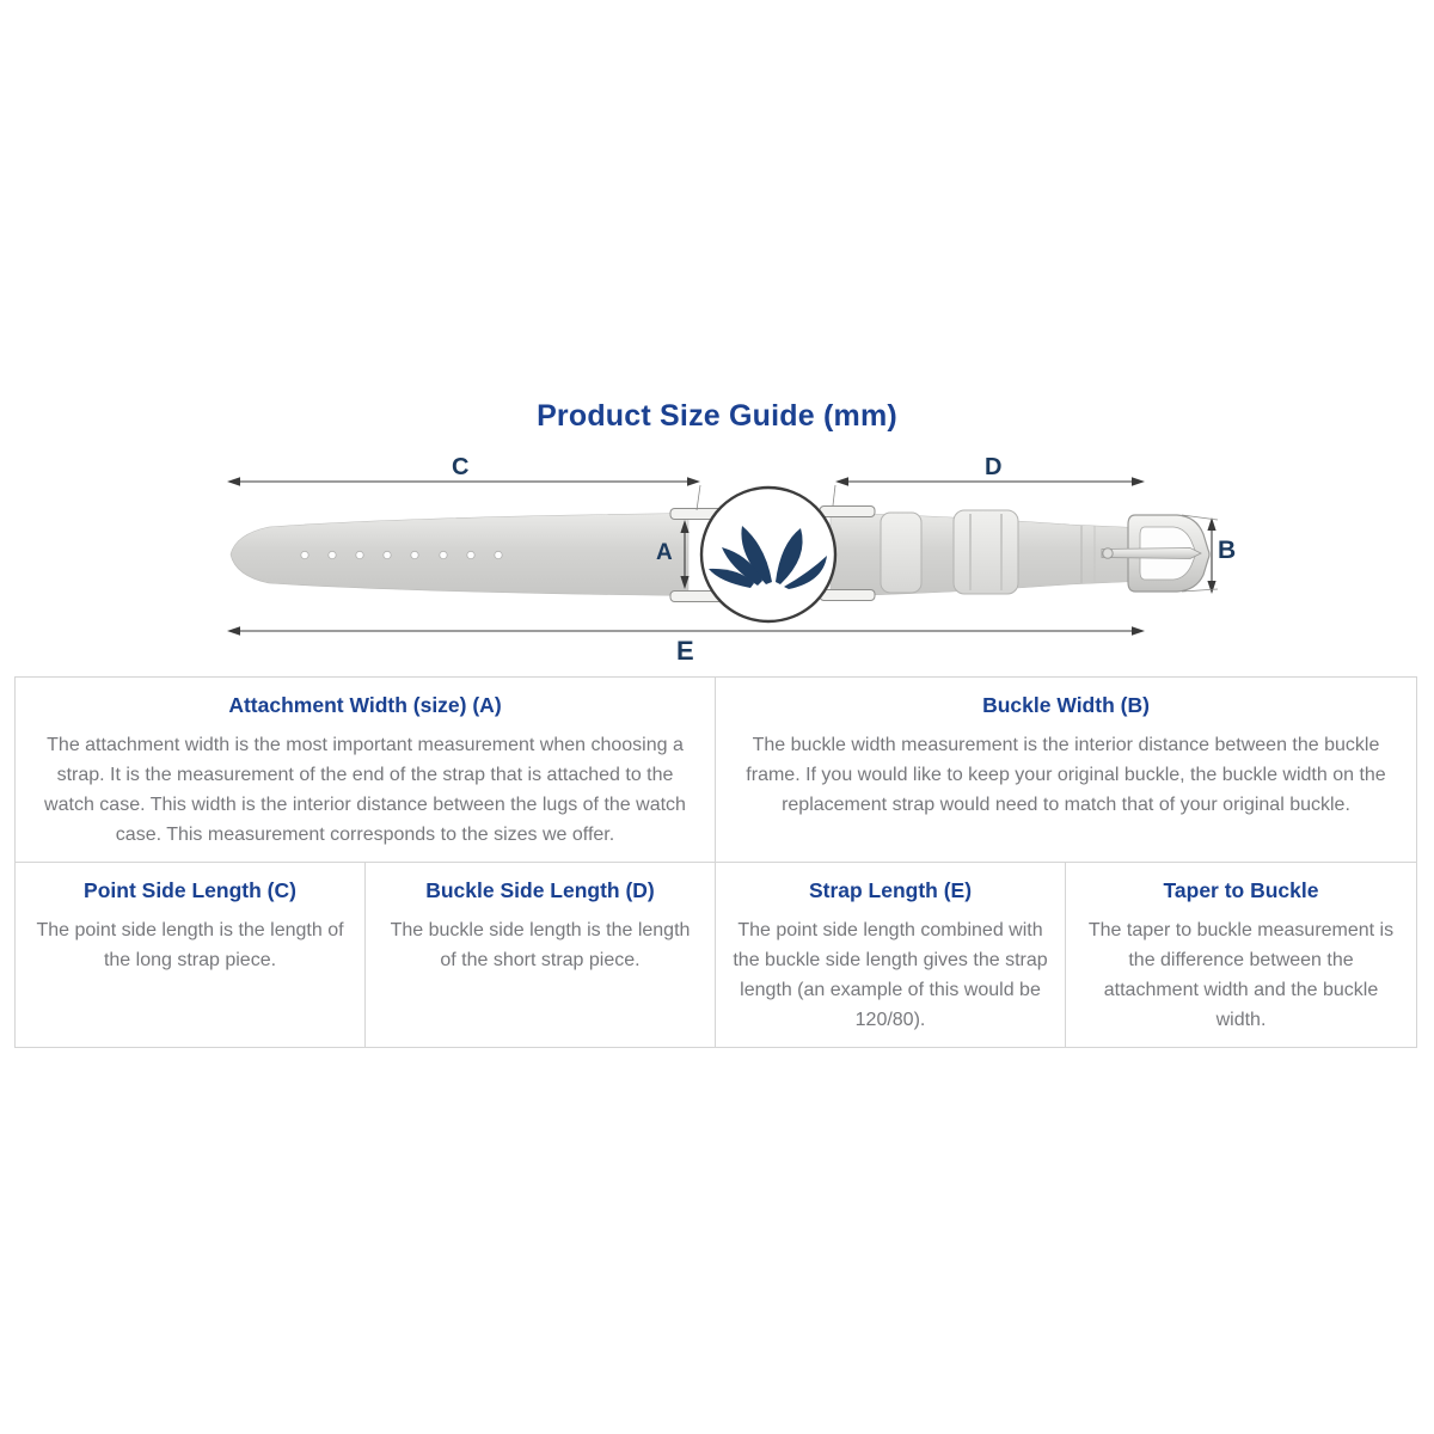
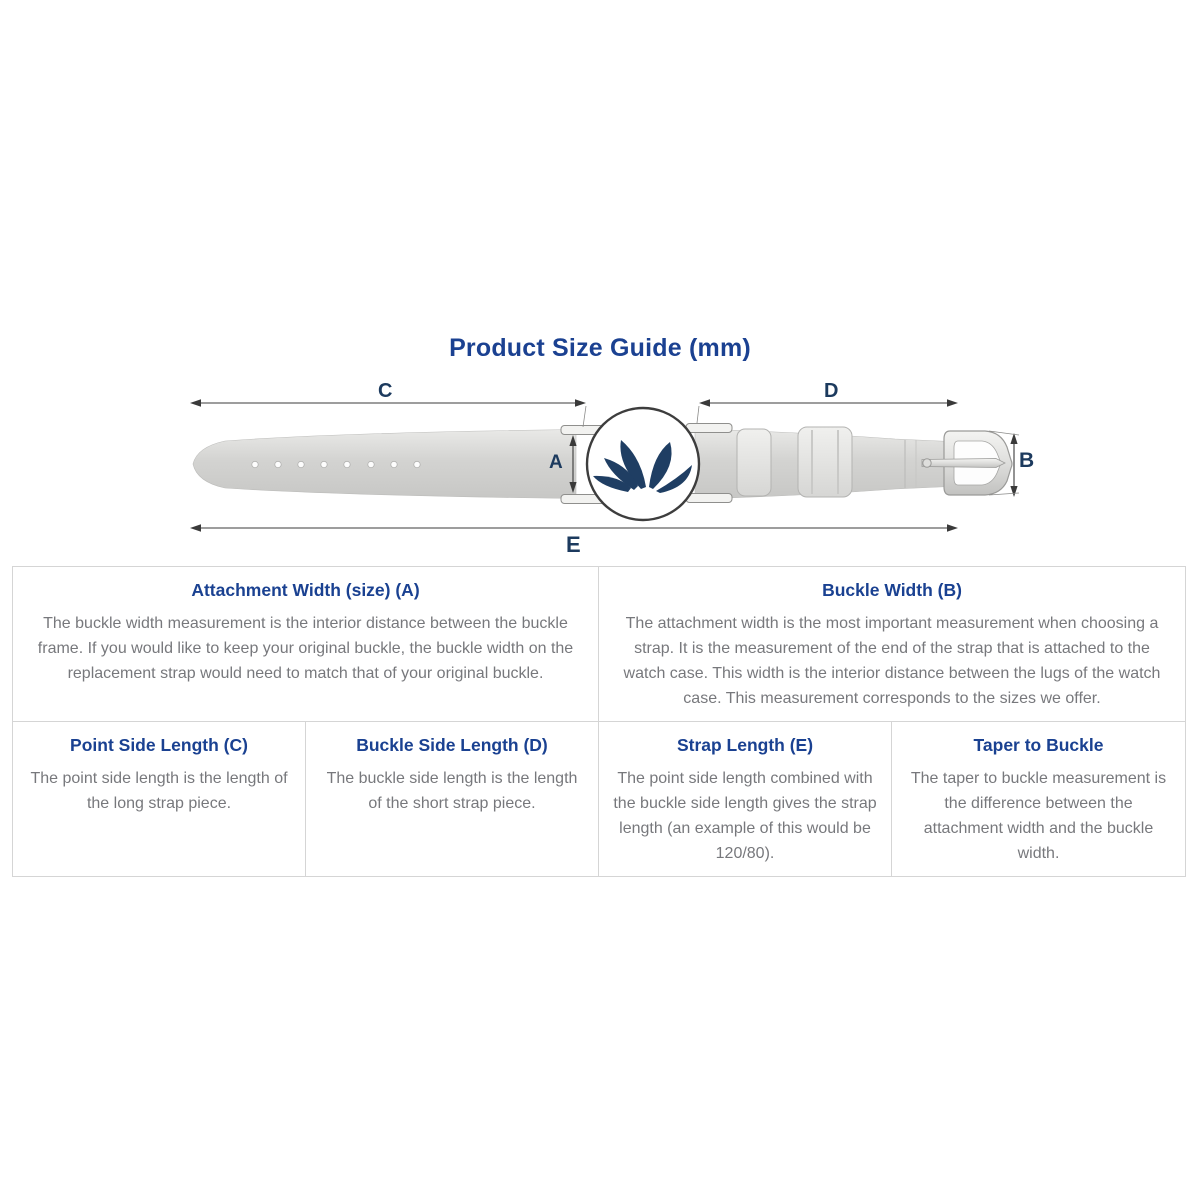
  Product Size Guide (mm)
  C
  D
  A
  B
  E
  Attachment Width (size) (A)
- The attachment width is the most important measurement when choosing a strap. It is the measurement of the end of the strap that is attached to the watch case. This width is the interior distance between the lugs of the watch case. This measurement corresponds to the sizes we offer.
+ The buckle width measurement is the interior distance between the buckle frame. If you would like to keep your original buckle, the buckle width on the replacement strap would need to match that of your original buckle.
  Buckle Width (B)
- The buckle width measurement is the interior distance between the buckle frame. If you would like to keep your original buckle, the buckle width on the replacement strap would need to match that of your original buckle.
+ The attachment width is the most important measurement when choosing a strap. It is the measurement of the end of the strap that is attached to the watch case. This width is the interior distance between the lugs of the watch case. This measurement corresponds to the sizes we offer.
  Point Side Length (C)
  The point side length is the length of the long strap piece.
  Buckle Side Length (D)
  The buckle side length is the length of the short strap piece.
  Strap Length (E)
  The point side length combined with the buckle side length gives the strap length (an example of this would be 120/80).
  Taper to Buckle
  The taper to buckle measurement is the difference between the attachment width and the buckle width.
